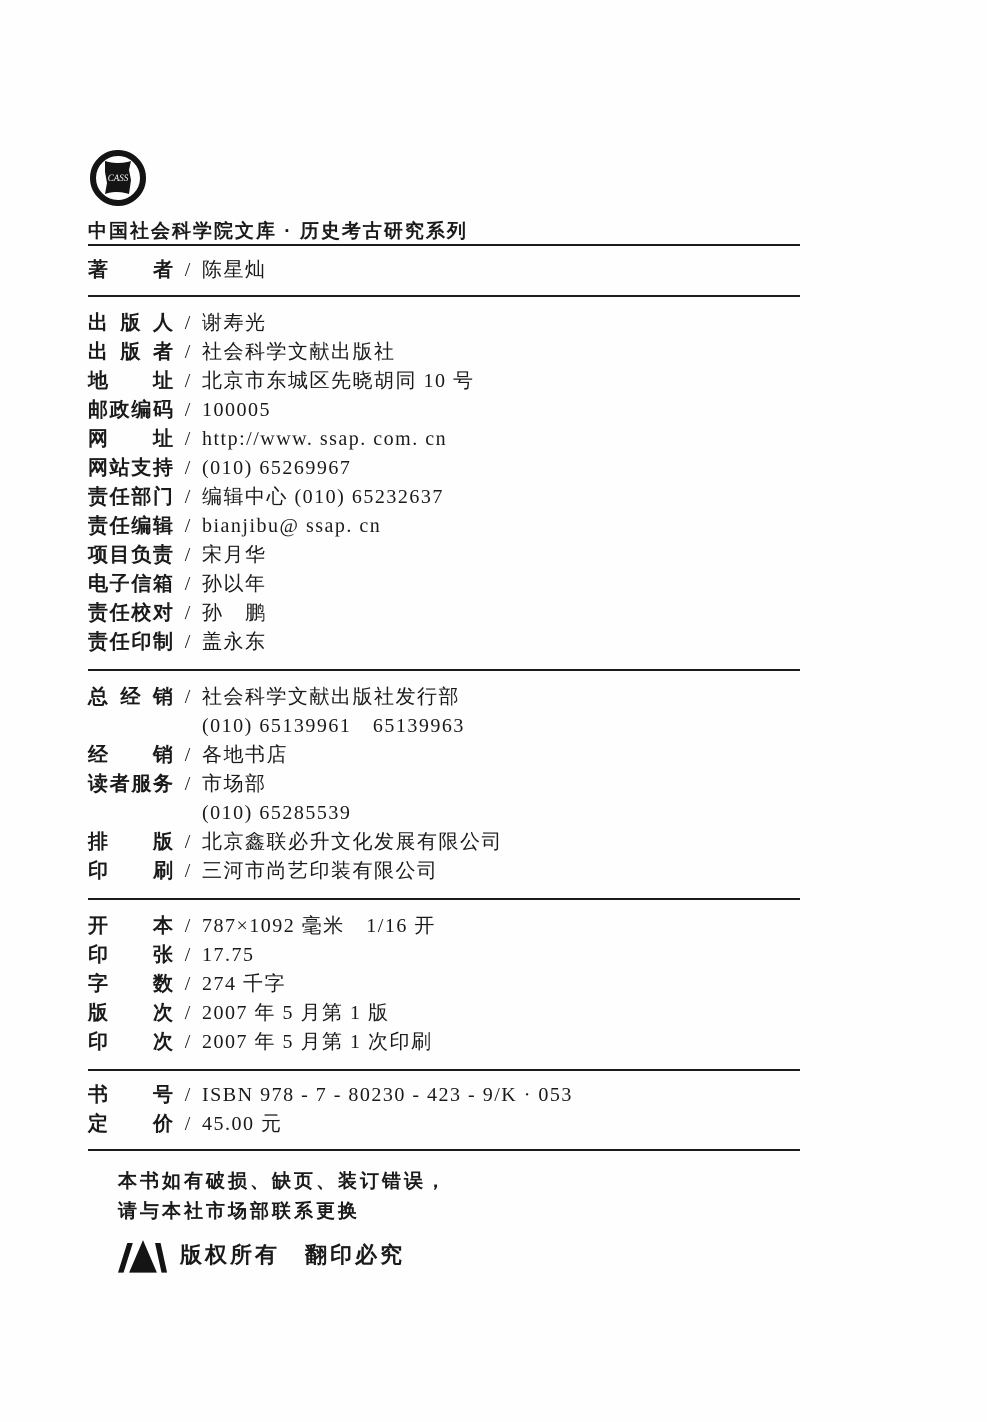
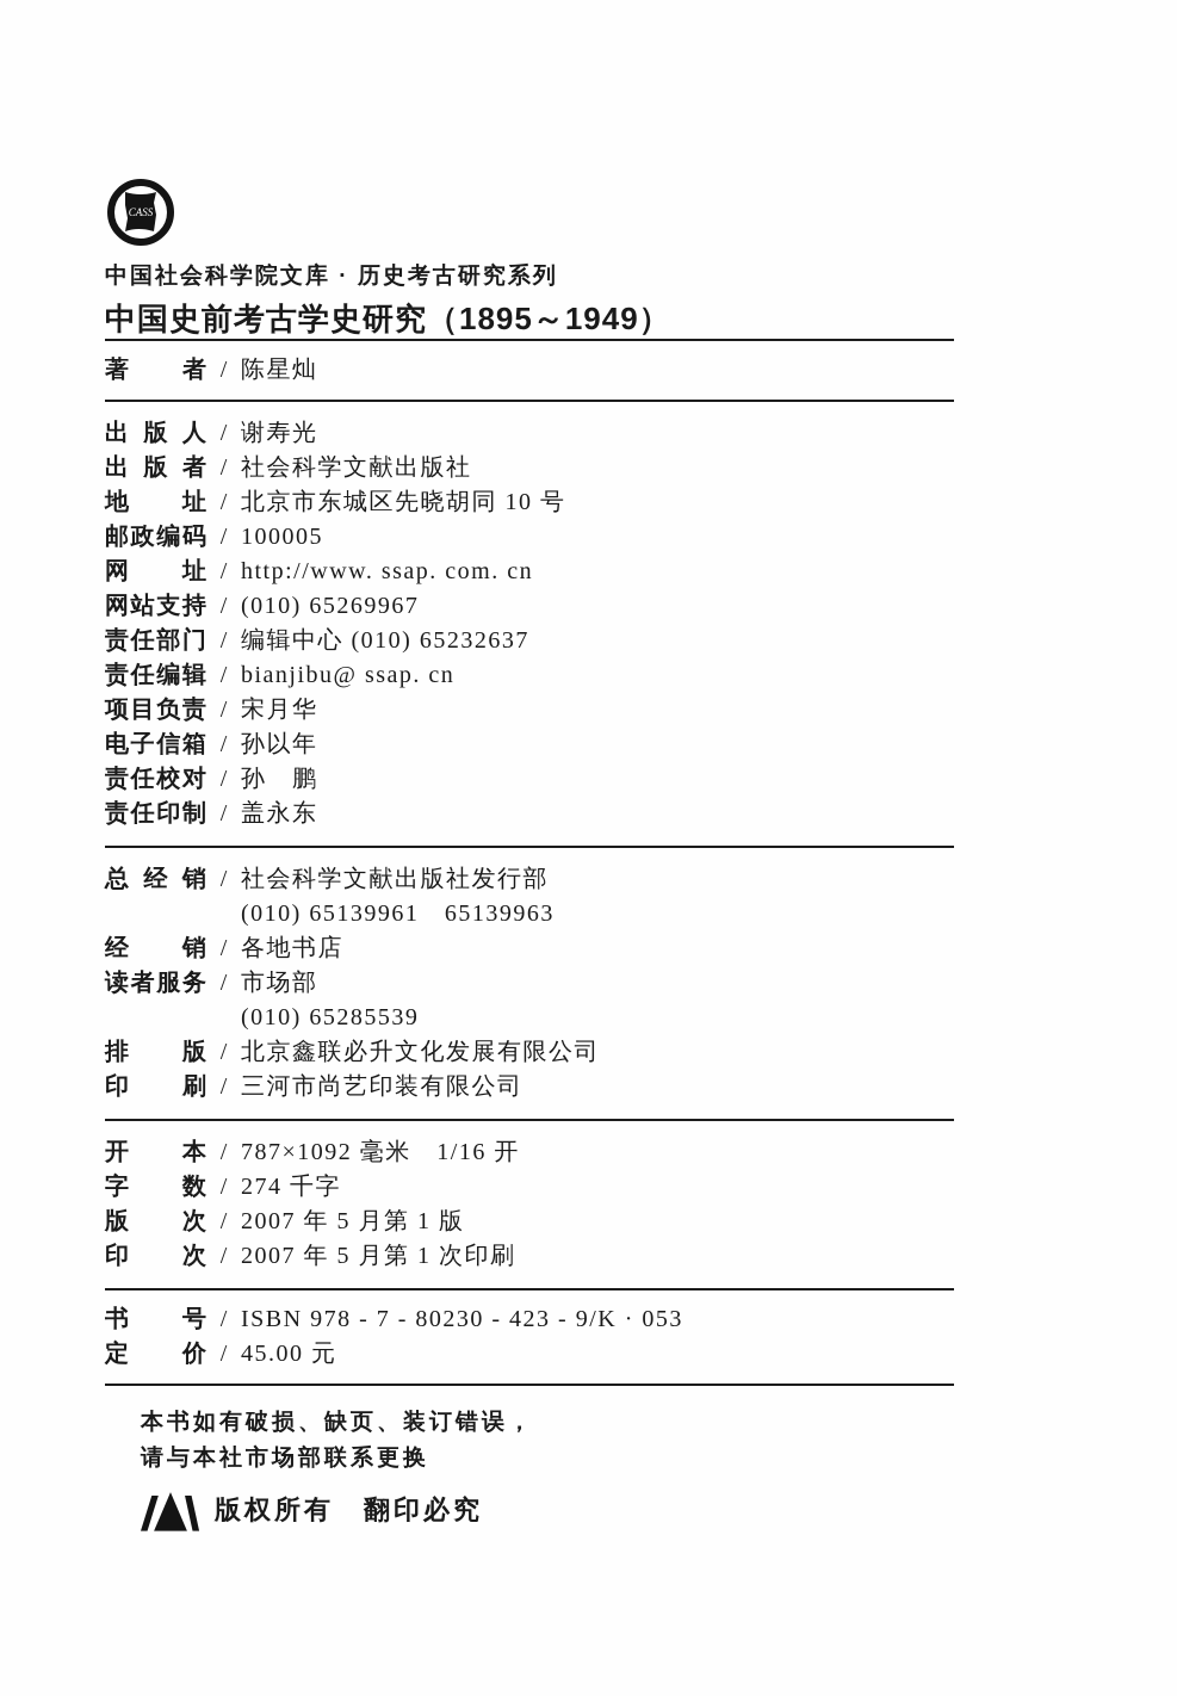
  CASS
  中国社会科学院文库 · 历史考古研究系列
+ 中国史前考古学史研究（1895～1949）
  著者 / 陈星灿
  出版人 / 谢寿光
  出版者 / 社会科学文献出版社
  地址 / 北京市东城区先晓胡同 10 号
  邮政编码 / 100005
  网址 / http://www. ssap. com. cn
  网站支持 / (010) 65269967
  责任部门 / 编辑中心 (010) 65232637
  责任编辑 / bianjibu@ ssap. cn
  项目负责 / 宋月华
  电子信箱 / 孙以年
  责任校对 / 孙 鹏
  责任印制 / 盖永东
  总经销 / 社会科学文献出版社发行部
  (010) 65139961 65139963
  经销 / 各地书店
  读者服务 / 市场部
  (010) 65285539
  排版 / 北京鑫联必升文化发展有限公司
  印刷 / 三河市尚艺印装有限公司
  开本 / 787×1092 毫米 1/16 开
- 印张 / 17.75
  字数 / 274 千字
  版次 / 2007 年 5 月第 1 版
  印次 / 2007 年 5 月第 1 次印刷
  书号 / ISBN 978 - 7 - 80230 - 423 - 9/K · 053
  定价 / 45.00 元
  本书如有破损、缺页、装订错误，
  请与本社市场部联系更换
  版权所有 翻印必究
